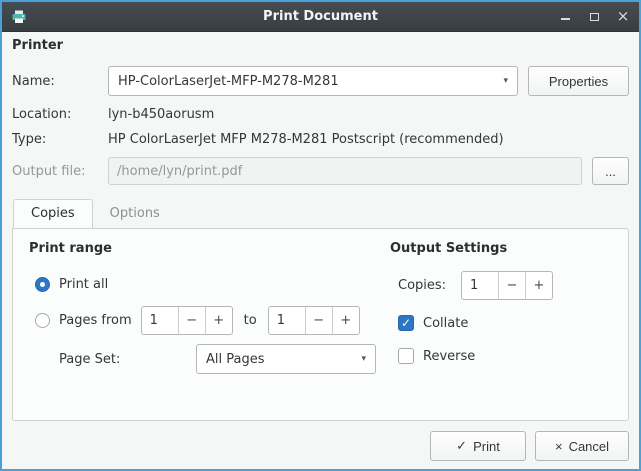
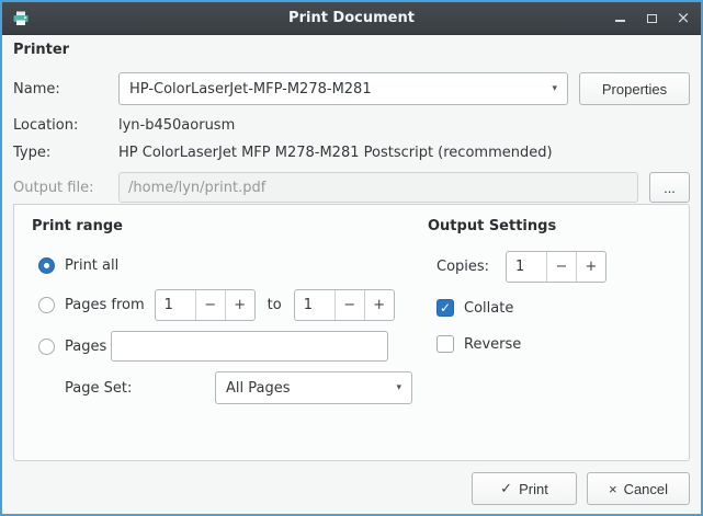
  Print Document
  ×
  Printer
  Name:
  HP-ColorLaserJet-MFP-M278-M281
  ▾
  Properties
  Location:
  lyn-b450aorusm
  Type:
  HP ColorLaserJet MFP M278-M281 Postscript (recommended)
  Output file:
  /home/lyn/print.pdf
  ...
- Copies
- Options
  Print range
  Print all
  Pages from
  1
  −
  +
  to
  1
  −
  +
+ Pages
  Page Set:
  All Pages
  ▾
  Output Settings
  Copies:
  1
  −
  +
  ✓
  Collate
  Reverse
  ✓
  Print
  ×
  Cancel
